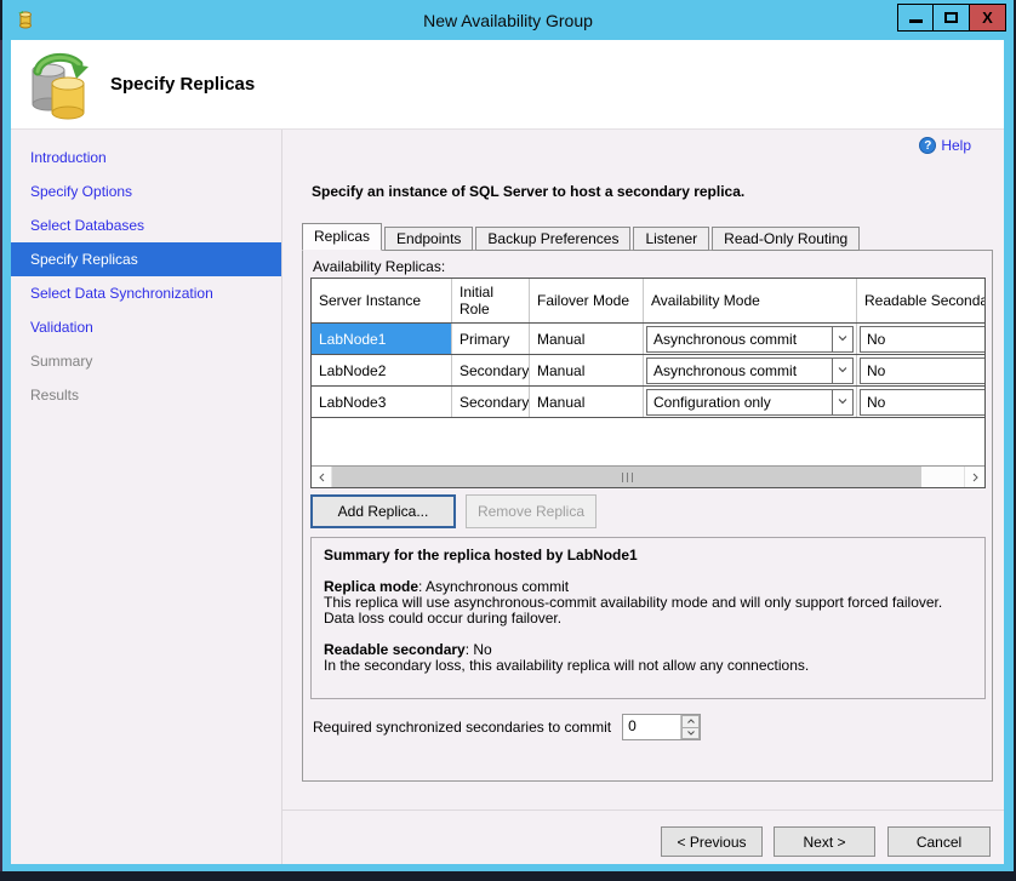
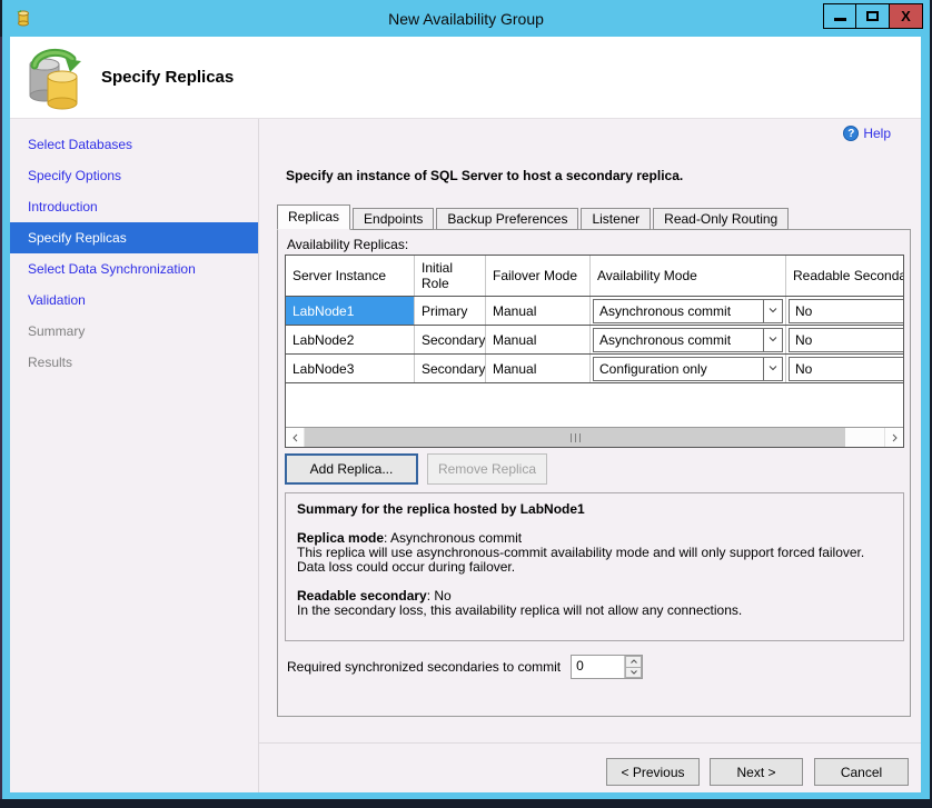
  New Availability Group
  X
  Specify Replicas
- Introduction
+ Select Databases
  Specify Options
- Select Databases
+ Introduction
  Specify Replicas
  Select Data Synchronization
  Validation
  Summary
  Results
  ?
  Help
  Specify an instance of SQL Server to host a secondary replica.
  Replicas
  Endpoints
  Backup Preferences
  Listener
  Read-Only Routing
  Availability Replicas:
  Server Instance
  Initial Role
  Failover Mode
  Availability Mode
  Readable Seconda
  LabNode1
  Primary
  Manual
  Asynchronous commit
  No
  LabNode2
  Secondary
  Manual
  Asynchronous commit
  No
  LabNode3
  Secondary
  Manual
  Configuration only
  No
  Add Replica...
  Remove Replica
  Summary for the replica hosted by LabNode1
  Replica mode: Asynchronous commit
  This replica will use asynchronous-commit availability mode and will only support forced failover. Data loss could occur during failover.
  Readable secondary: No
  In the secondary loss, this availability replica will not allow any connections.
  Required synchronized secondaries to commit
  0
  < Previous
  Next >
  Cancel
